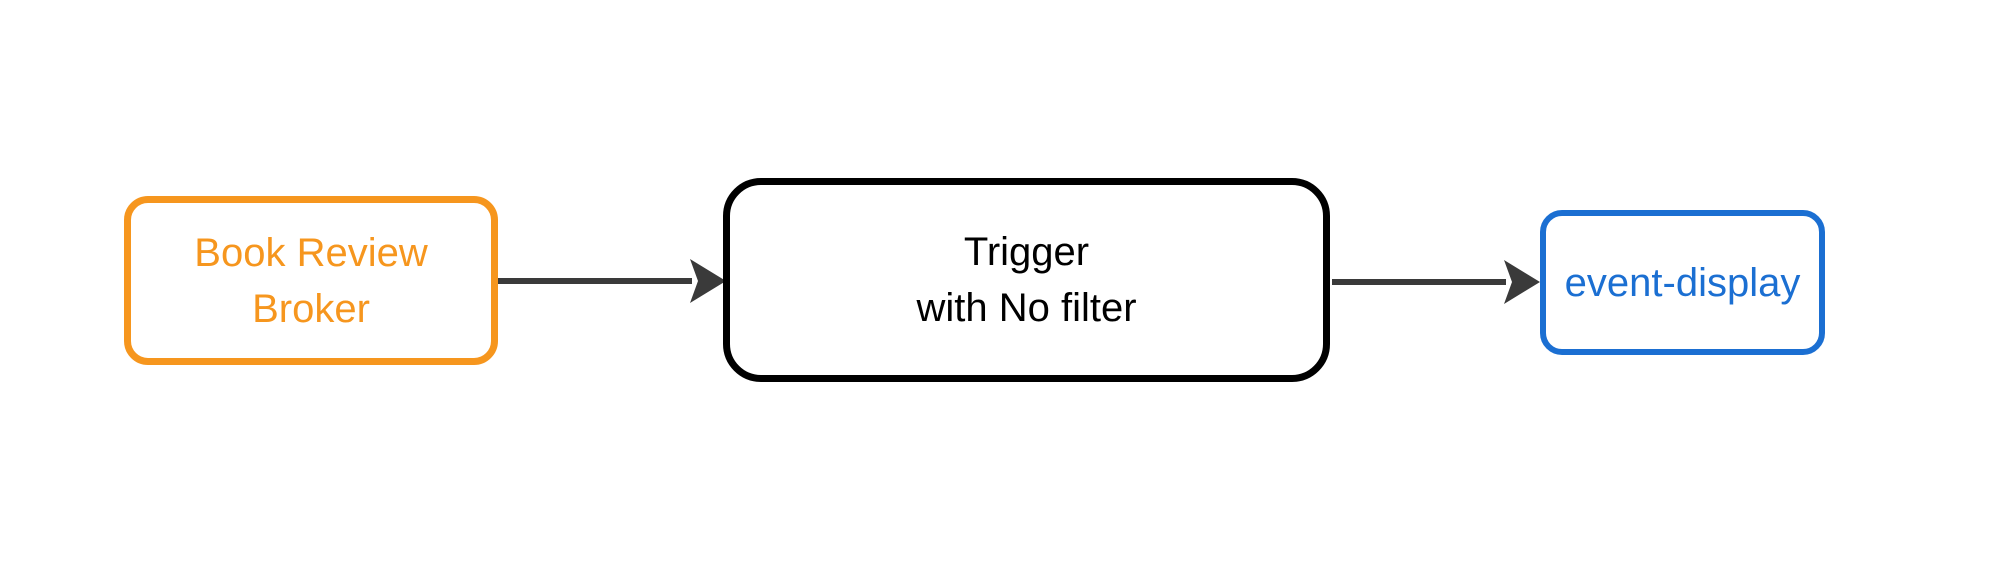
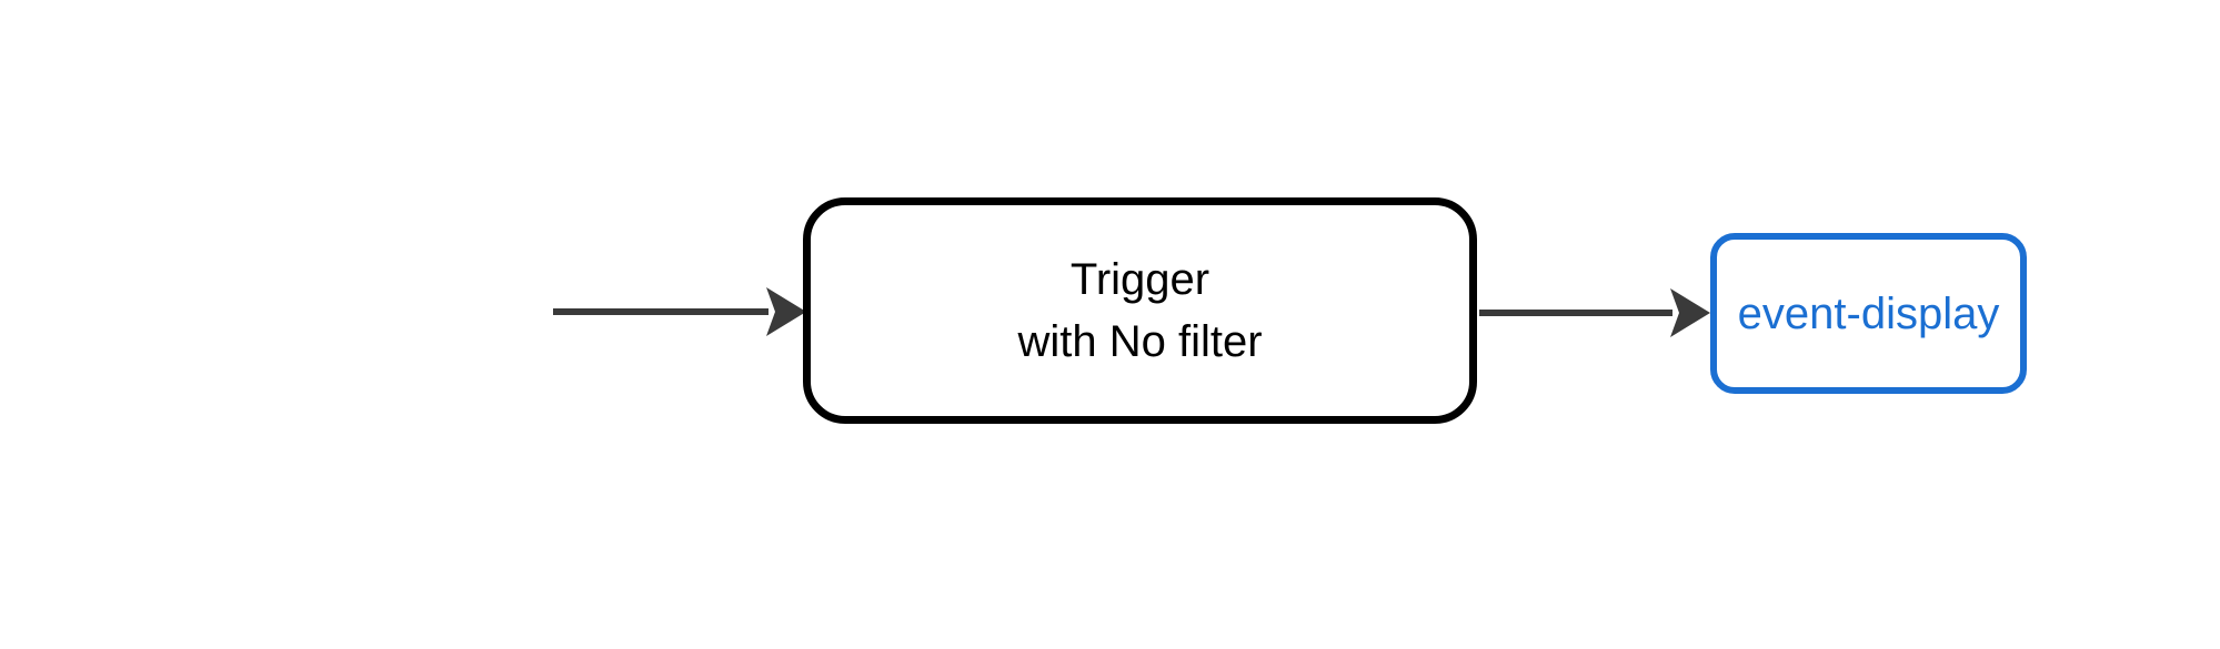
- Book Review
- Broker
  Trigger
  with No filter
  event-display
